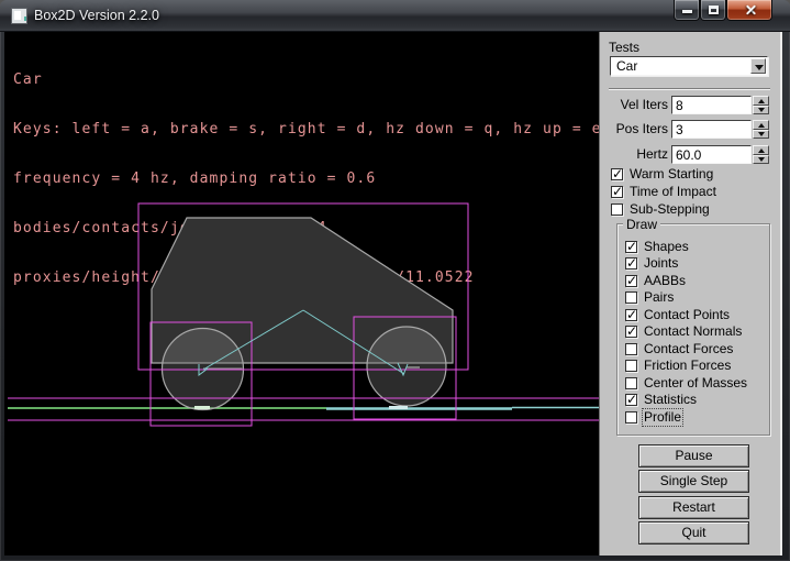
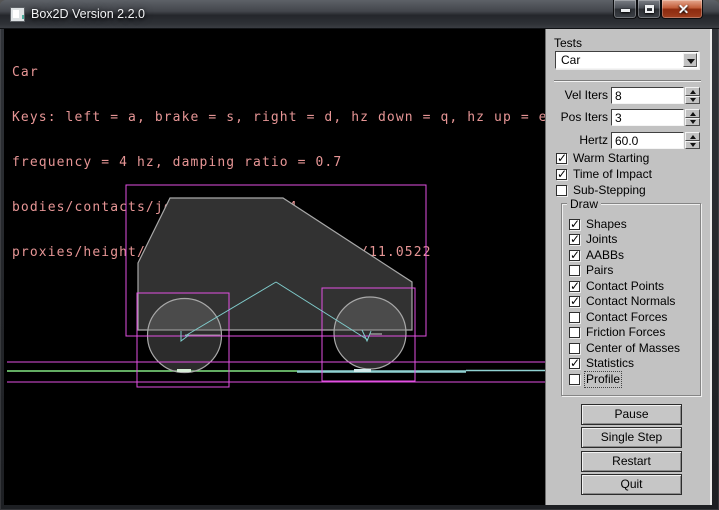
  Box2D Version 2.2.0
  Car
  Keys: left = a, brake = s, right = d, hz down = q, hz up = e
- frequency = 4 hz, damping ratio = 0.6
+ frequency = 4 hz, damping ratio = 0.7
  Tests
  Car
  Vel Iters
  8
  Pos Iters
  3
  Hertz
  60.0
  Warm Starting
  Time of Impact
  Sub-Stepping
  Draw
  Shapes
  Joints
  AABBs
  Pairs
  Contact Points
  Contact Normals
  Contact Forces
  Friction Forces
  Center of Masses
  Statistics
  Profile
  Pause
  Single Step
  Restart
  Quit
